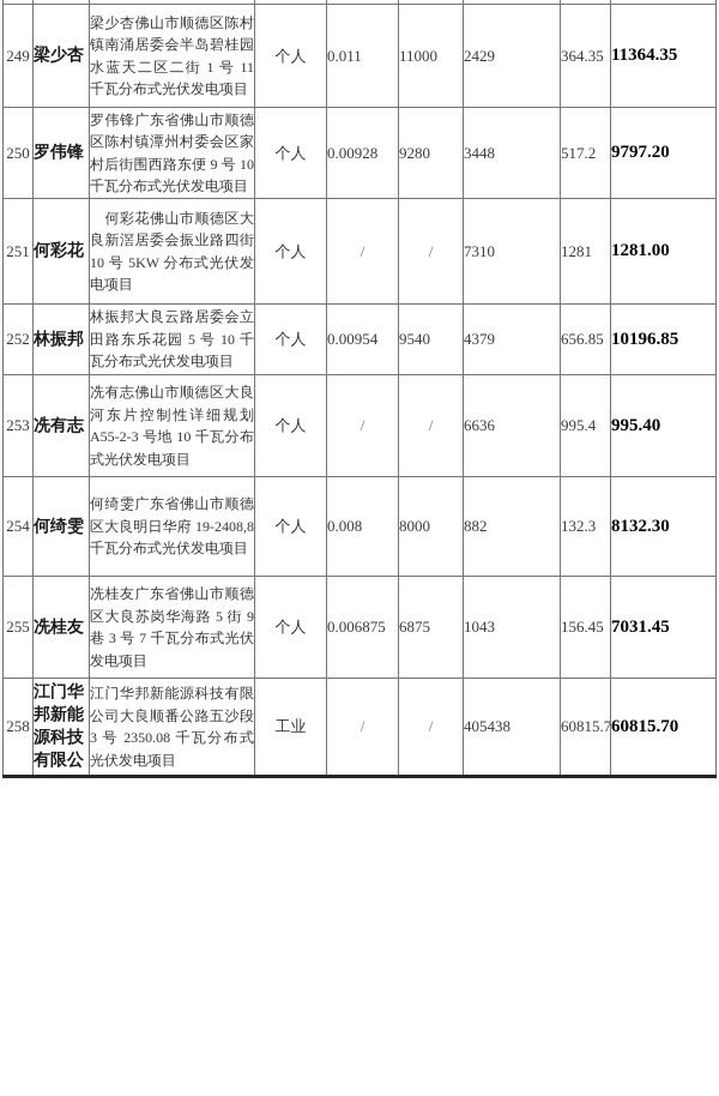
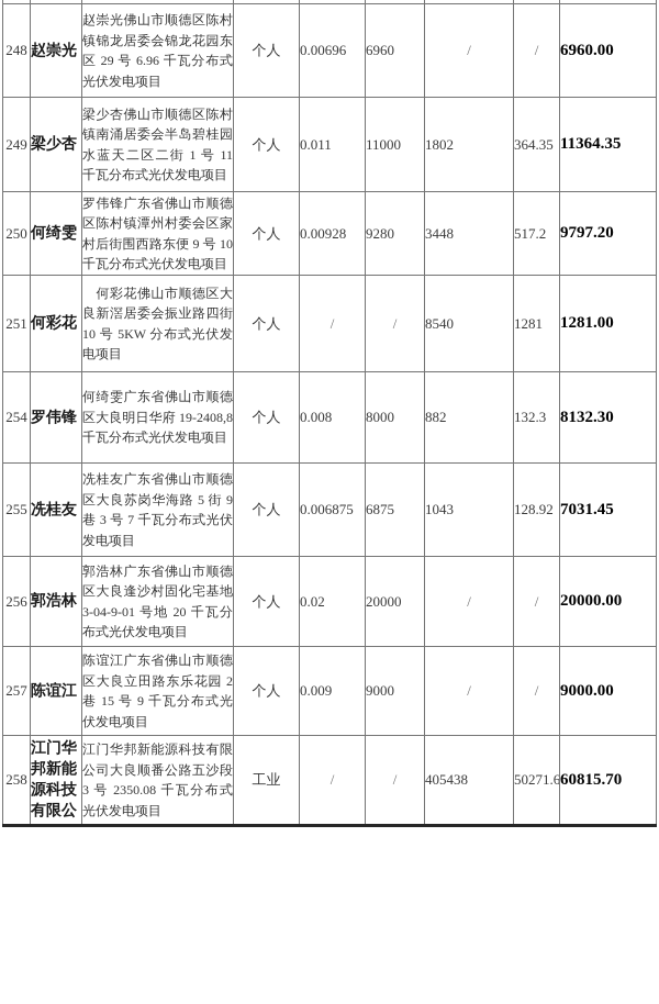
+ 248	赵崇光	赵崇光佛山市顺德区陈村镇锦龙居委会锦龙花园东区 29 号 6.96 千瓦分布式光伏发电项目	个人	0.00696	6960	/	/	6960.00
- 249	梁少杏	梁少杏佛山市顺德区陈村镇南涌居委会半岛碧桂园水蓝天二区二街 1 号 11 千瓦分布式光伏发电项目	个人	0.011	11000	2429	364.35	11364.35
+ 249	梁少杏	梁少杏佛山市顺德区陈村镇南涌居委会半岛碧桂园水蓝天二区二街 1 号 11 千瓦分布式光伏发电项目	个人	0.011	11000	1802	364.35	11364.35
- 250	罗伟锋	罗伟锋广东省佛山市顺德区陈村镇潭州村委会区家村后街围西路东便 9 号 10 千瓦分布式光伏发电项目	个人	0.00928	9280	3448	517.2	9797.20
+ 250	何绮雯	罗伟锋广东省佛山市顺德区陈村镇潭州村委会区家村后街围西路东便 9 号 10 千瓦分布式光伏发电项目	个人	0.00928	9280	3448	517.2	9797.20
- 251	何彩花	何彩花佛山市顺德区大良新滘居委会振业路四街 10 号 5KW 分布式光伏发电项目	个人	/	/	7310	1281	1281.00
+ 251	何彩花	何彩花佛山市顺德区大良新滘居委会振业路四街 10 号 5KW 分布式光伏发电项目	个人	/	/	8540	1281	1281.00
- 252	林振邦	林振邦大良云路居委会立田路东乐花园 5 号 10 千瓦分布式光伏发电项目	个人	0.00954	9540	4379	656.85	10196.85
- 253	冼有志	冼有志佛山市顺德区大良河东片控制性详细规划 A55-2-3 号地 10 千瓦分布式光伏发电项目	个人	/	/	6636	995.4	995.40
- 254	何绮雯	何绮雯广东省佛山市顺德区大良明日华府 19-2408,8 千瓦分布式光伏发电项目	个人	0.008	8000	882	132.3	8132.30
+ 254	罗伟锋	何绮雯广东省佛山市顺德区大良明日华府 19-2408,8 千瓦分布式光伏发电项目	个人	0.008	8000	882	132.3	8132.30
- 255	冼桂友	冼桂友广东省佛山市顺德区大良苏岗华海路 5 街 9 巷 3 号 7 千瓦分布式光伏发电项目	个人	0.006875	6875	1043	156.45	7031.45
+ 255	冼桂友	冼桂友广东省佛山市顺德区大良苏岗华海路 5 街 9 巷 3 号 7 千瓦分布式光伏发电项目	个人	0.006875	6875	1043	128.92	7031.45
+ 256	郭浩林	郭浩林广东省佛山市顺德区大良逢沙村固化宅基地 3-04-9-01 号地 20 千瓦分布式光伏发电项目	个人	0.02	20000	/	/	20000.00
+ 257	陈谊江	陈谊江广东省佛山市顺德区大良立田路东乐花园 2 巷 15 号 9 千瓦分布式光伏发电项目	个人	0.009	9000	/	/	9000.00
- 258	江门华邦新能源科技有限公	江门华邦新能源科技有限公司大良顺番公路五沙段 3 号 2350.08 千瓦分布式光伏发电项目	工业	/	/	405438	60815.7	60815.70
+ 258	江门华邦新能源科技有限公	江门华邦新能源科技有限公司大良顺番公路五沙段 3 号 2350.08 千瓦分布式光伏发电项目	工业	/	/	405438	50271.6	60815.70
